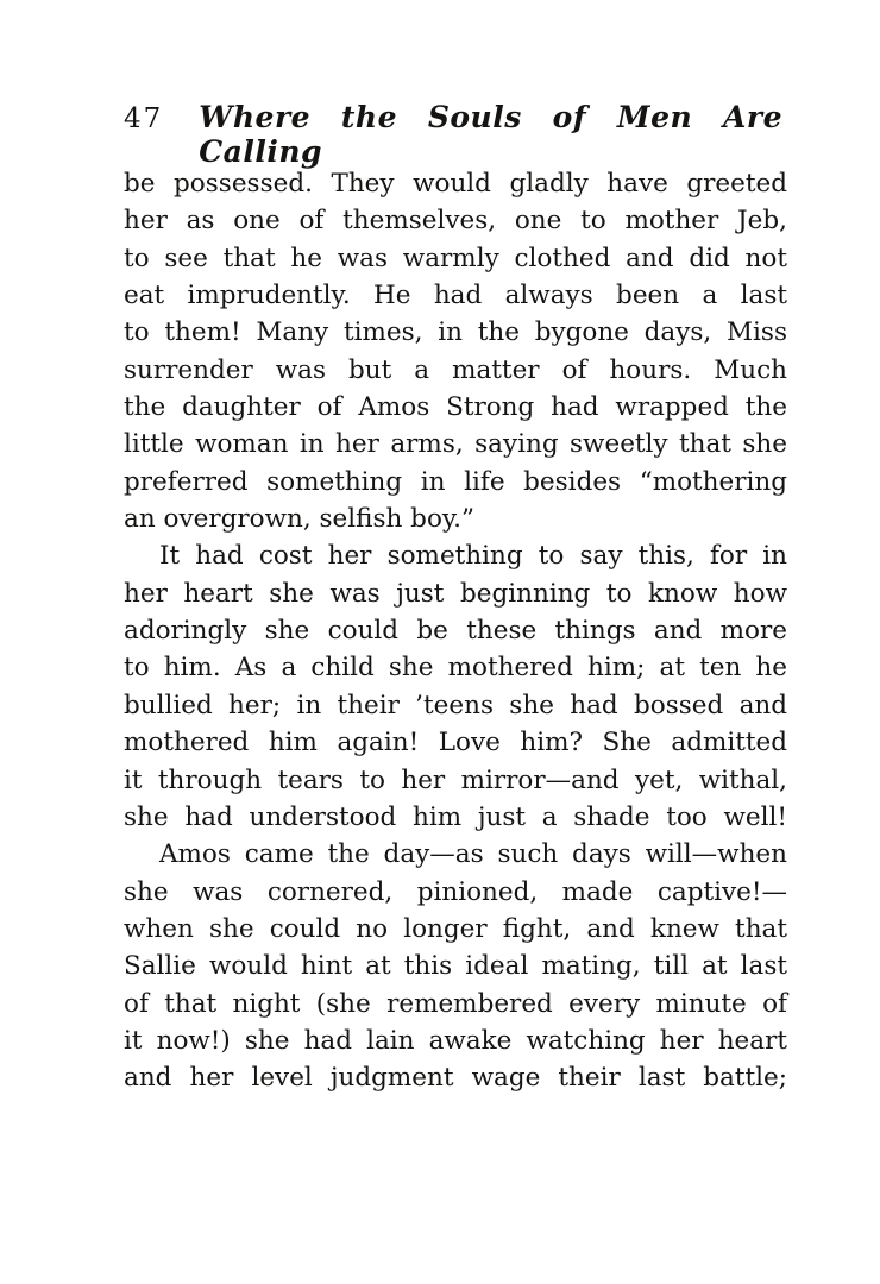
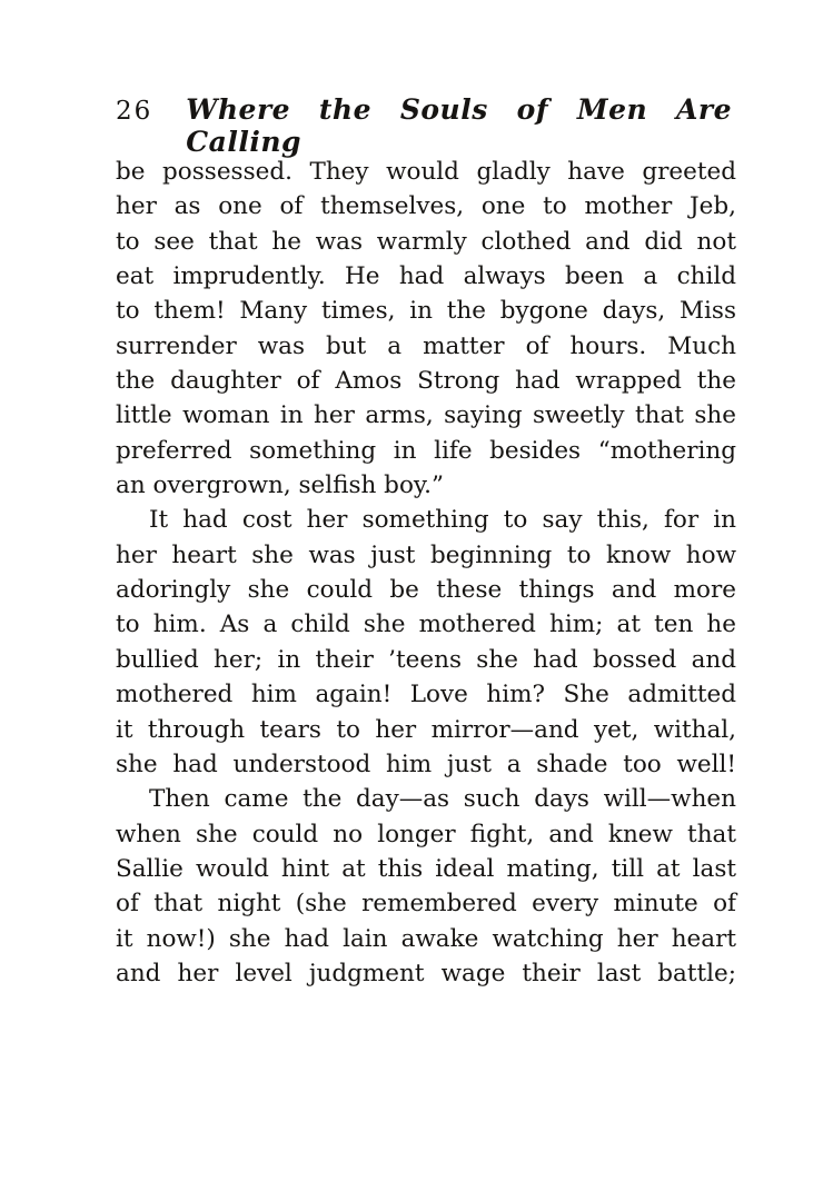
- 47
+ 26
  Where the Souls of Men Are Calling
  be possessed. They would gladly have greeted
  her as one of themselves, one to mother Jeb,
  to see that he was warmly clothed and did not
- eat imprudently. He had always been a last
+ eat imprudently. He had always been a child
  to them! Many times, in the bygone days, Miss
  surrender was but a matter of hours. Much
  the daughter of Amos Strong had wrapped the
  little woman in her arms, saying sweetly that she
  preferred something in life besides “mothering
  an overgrown, selfish boy.”
  It had cost her something to say this, for in
  her heart she was just beginning to know how
  adoringly she could be these things and more
  to him. As a child she mothered him; at ten he
  bullied her; in their ’teens she had bossed and
  mothered him again! Love him? She admitted
  it through tears to her mirror—and yet, withal,
  she had understood him just a shade too well!
- Amos came the day—as such days will—when
+ Then came the day—as such days will—when
- she was cornered, pinioned, made captive!—
  when she could no longer fight, and knew that
  Sallie would hint at this ideal mating, till at last
  of that night (she remembered every minute of
  it now!) she had lain awake watching her heart
  and her level judgment wage their last battle;
